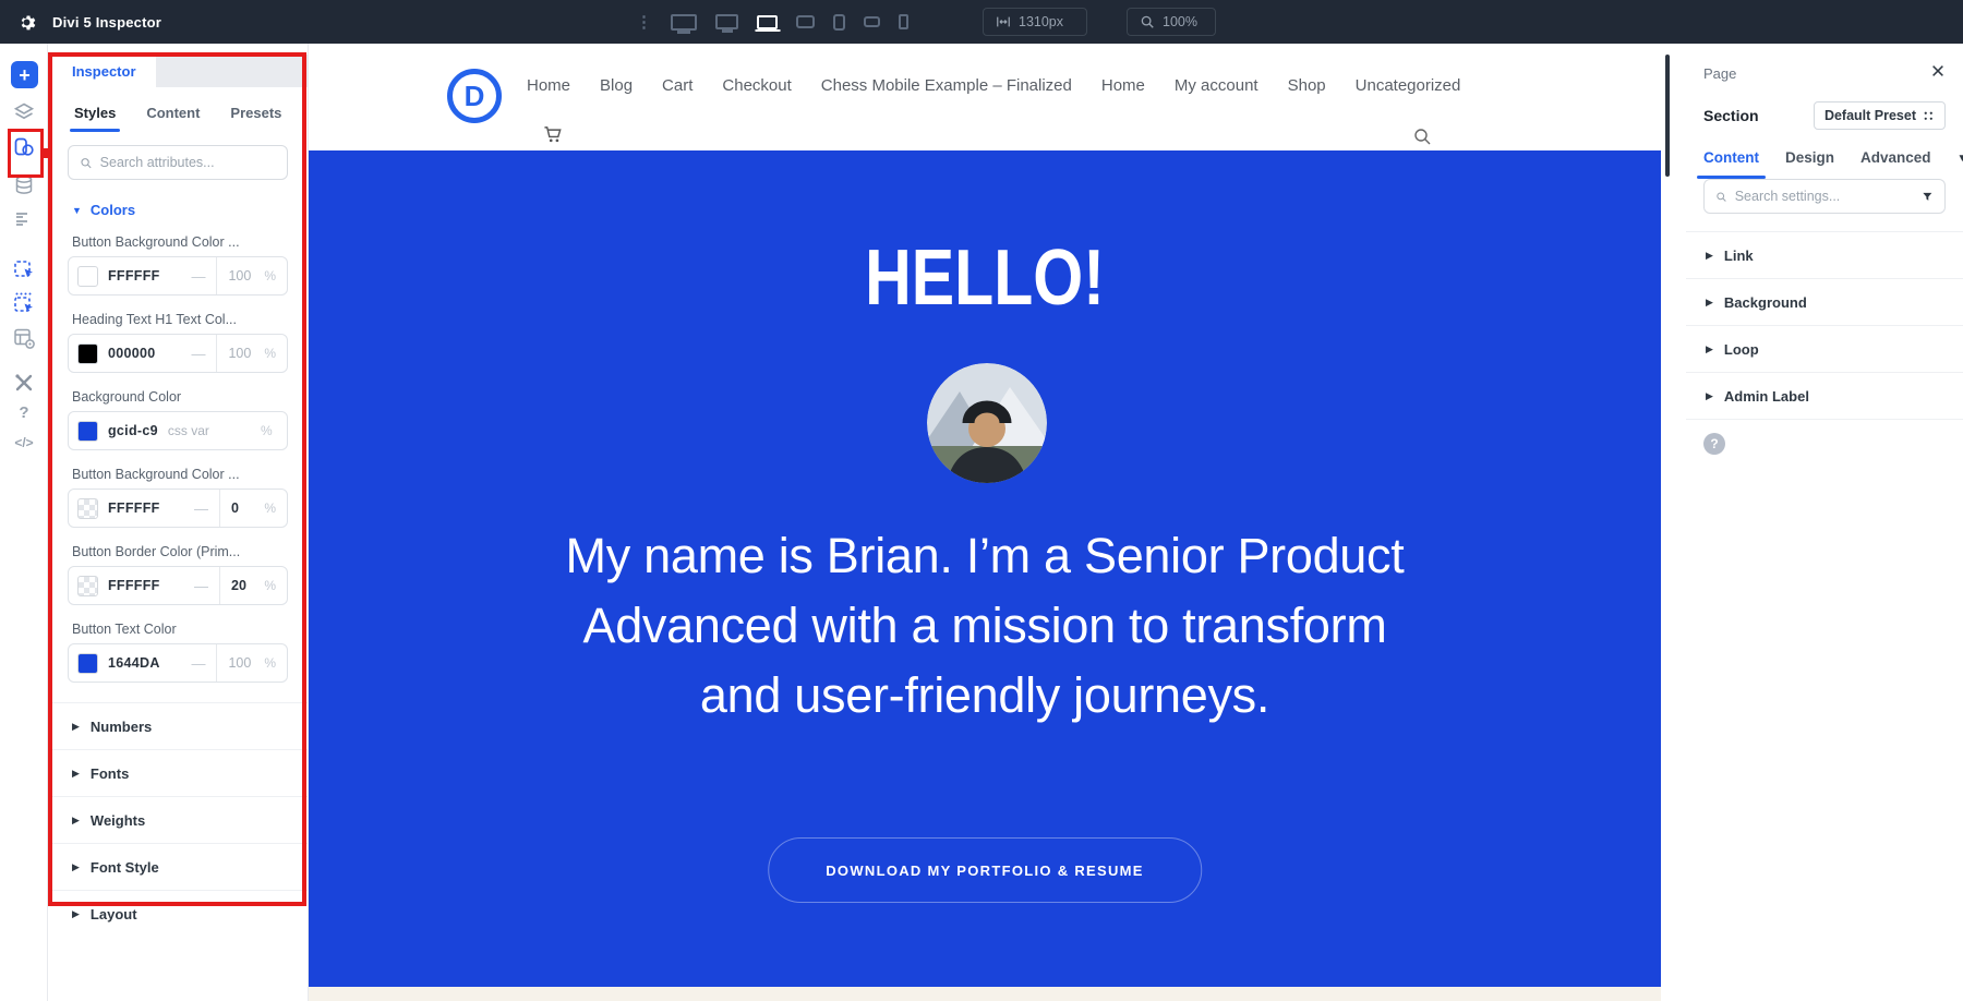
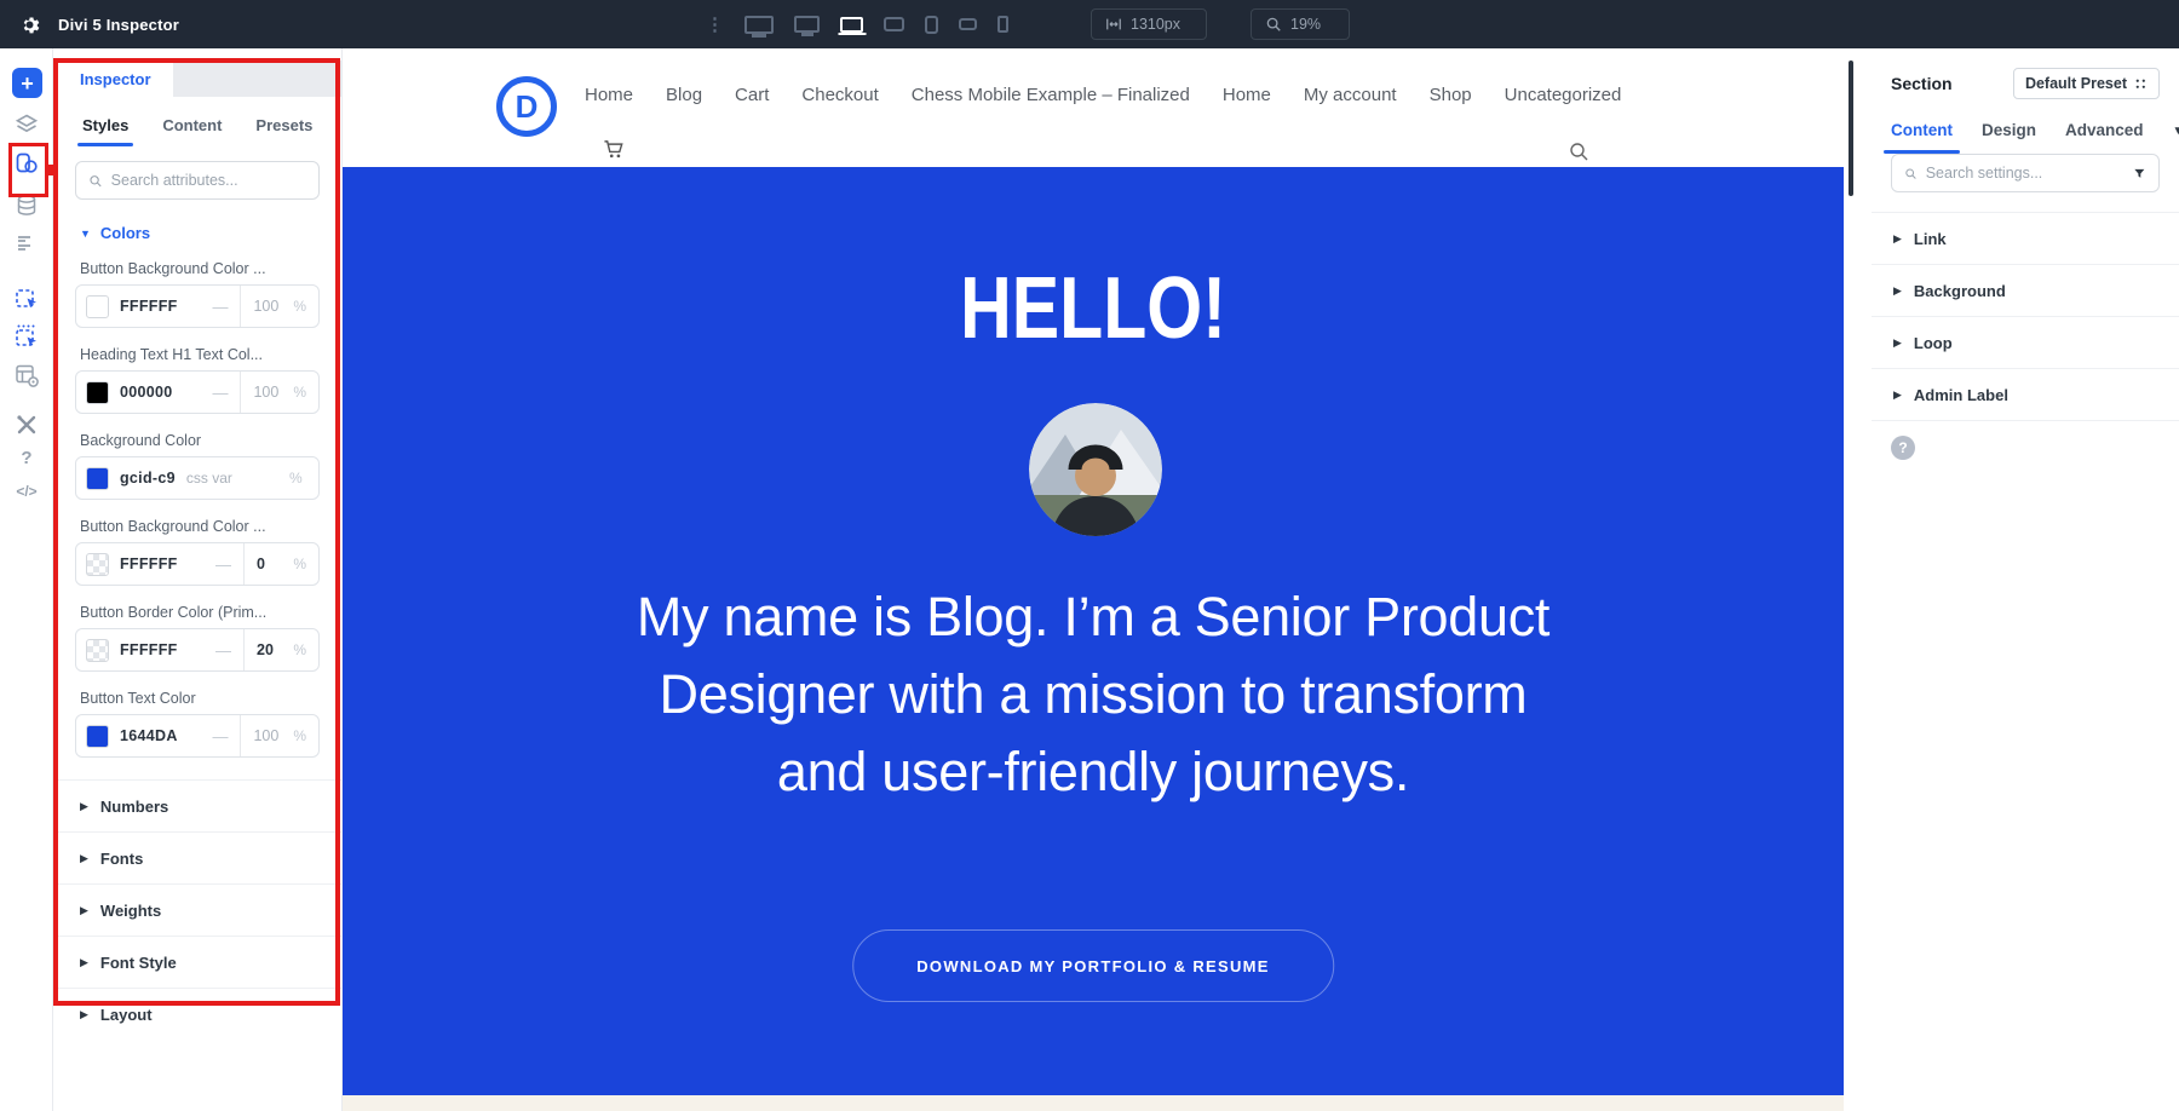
  Divi 5 Inspector
  ⋮
  1310px
- 100%
+ 19%
  +
  ?
  </>
  Inspector
  Styles
  Content
  Presets
  Search attributes...
  ▼
  Colors
  Button Background Color ...
  FFFFFF
  —
  100
  %
  Heading Text H1 Text Col...
  000000
  —
  100
  %
  Background Color
  gcid-c9
  css var
  %
  Button Background Color ...
  FFFFFF
  —
  0
  %
  Button Border Color (Prim...
  FFFFFF
  —
  20
  %
  Button Text Color
  1644DA
  —
  100
  %
  ▶
  Numbers
  ▶
  Fonts
  ▶
  Weights
  ▶
  Font Style
  ▶
  Layout
  D
  Home
  Blog
  Cart
  Checkout
  Chess Mobile Example – Finalized
  Home
  My account
  Shop
  Uncategorized
  HELLO!
- My name is Brian. I’m a Senior Product
+ My name is Blog. I’m a Senior Product
- Advanced with a mission to transform
+ Designer with a mission to transform
  and user-friendly journeys.
  DOWNLOAD MY PORTFOLIO & RESUME
- Page
  Section
  Default Preset
  Content
  Design
  Advanced
  Search settings...
  ▶
  Link
  ▶
  Background
  ▶
  Loop
  ▶
  Admin Label
  ?
